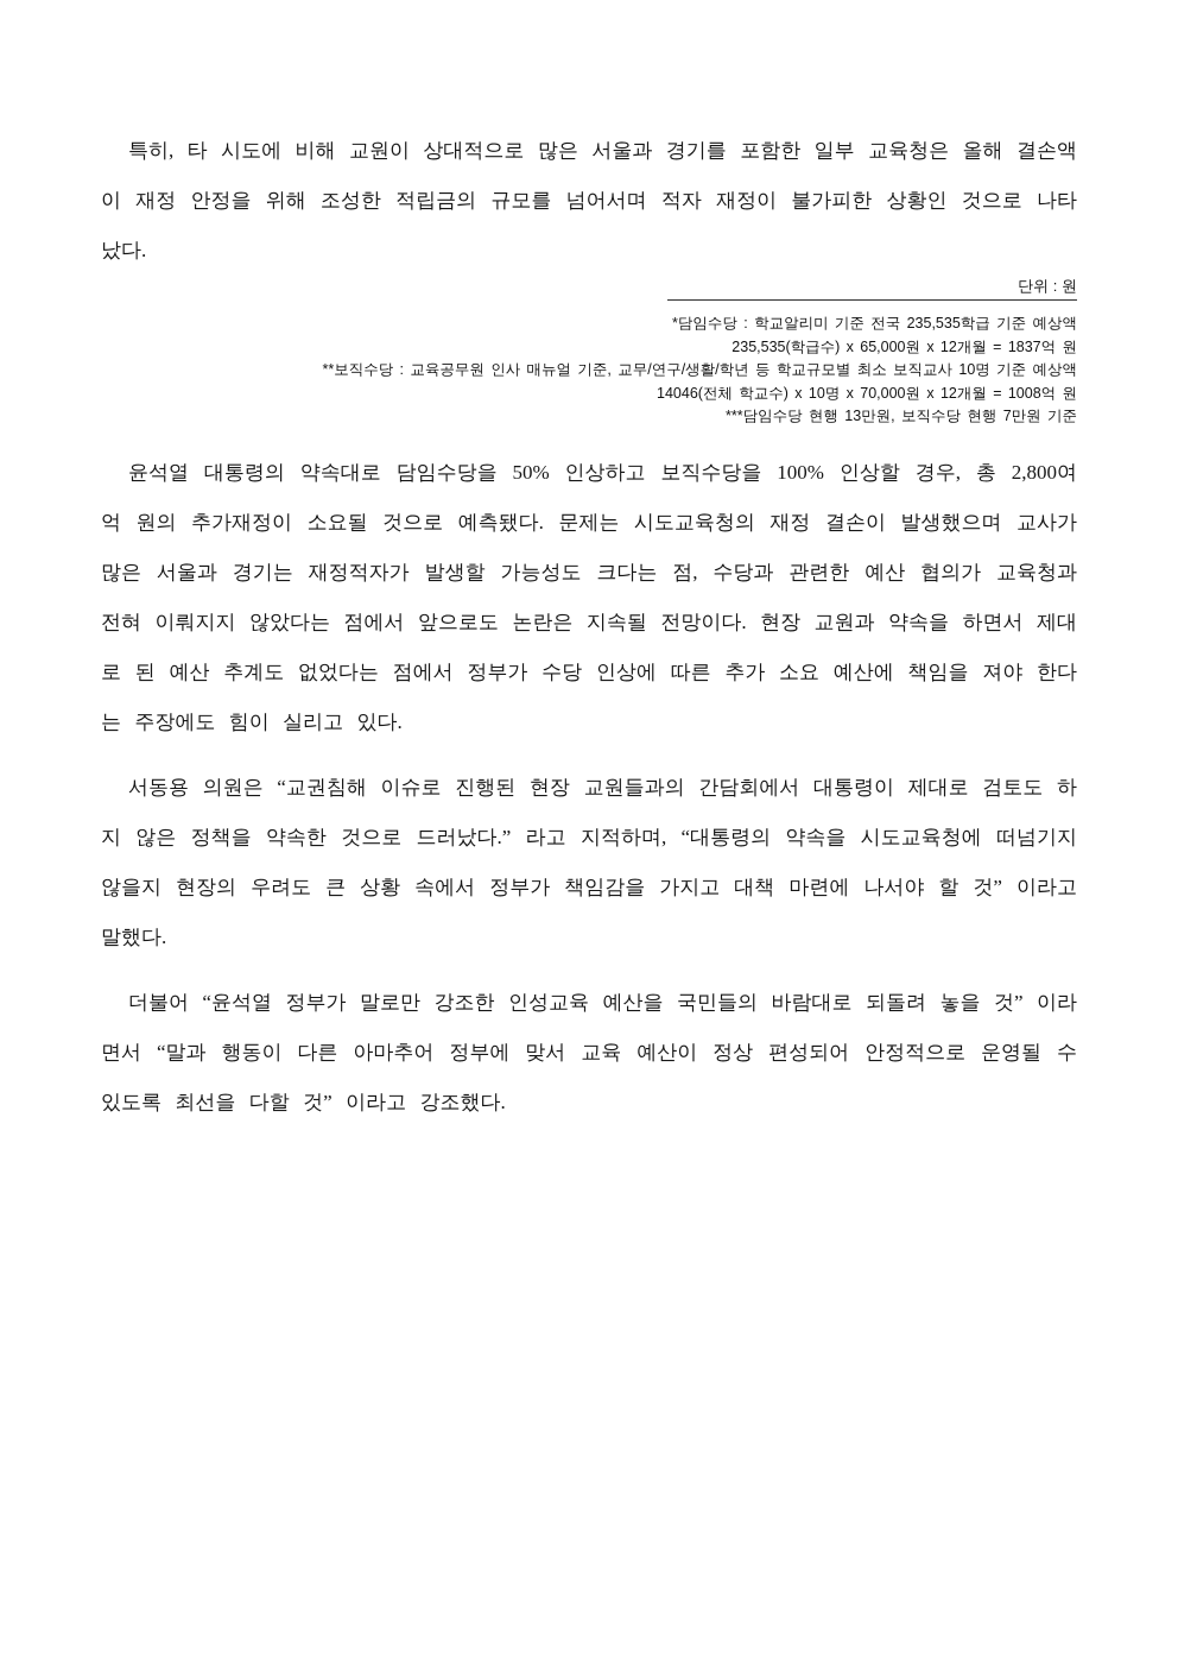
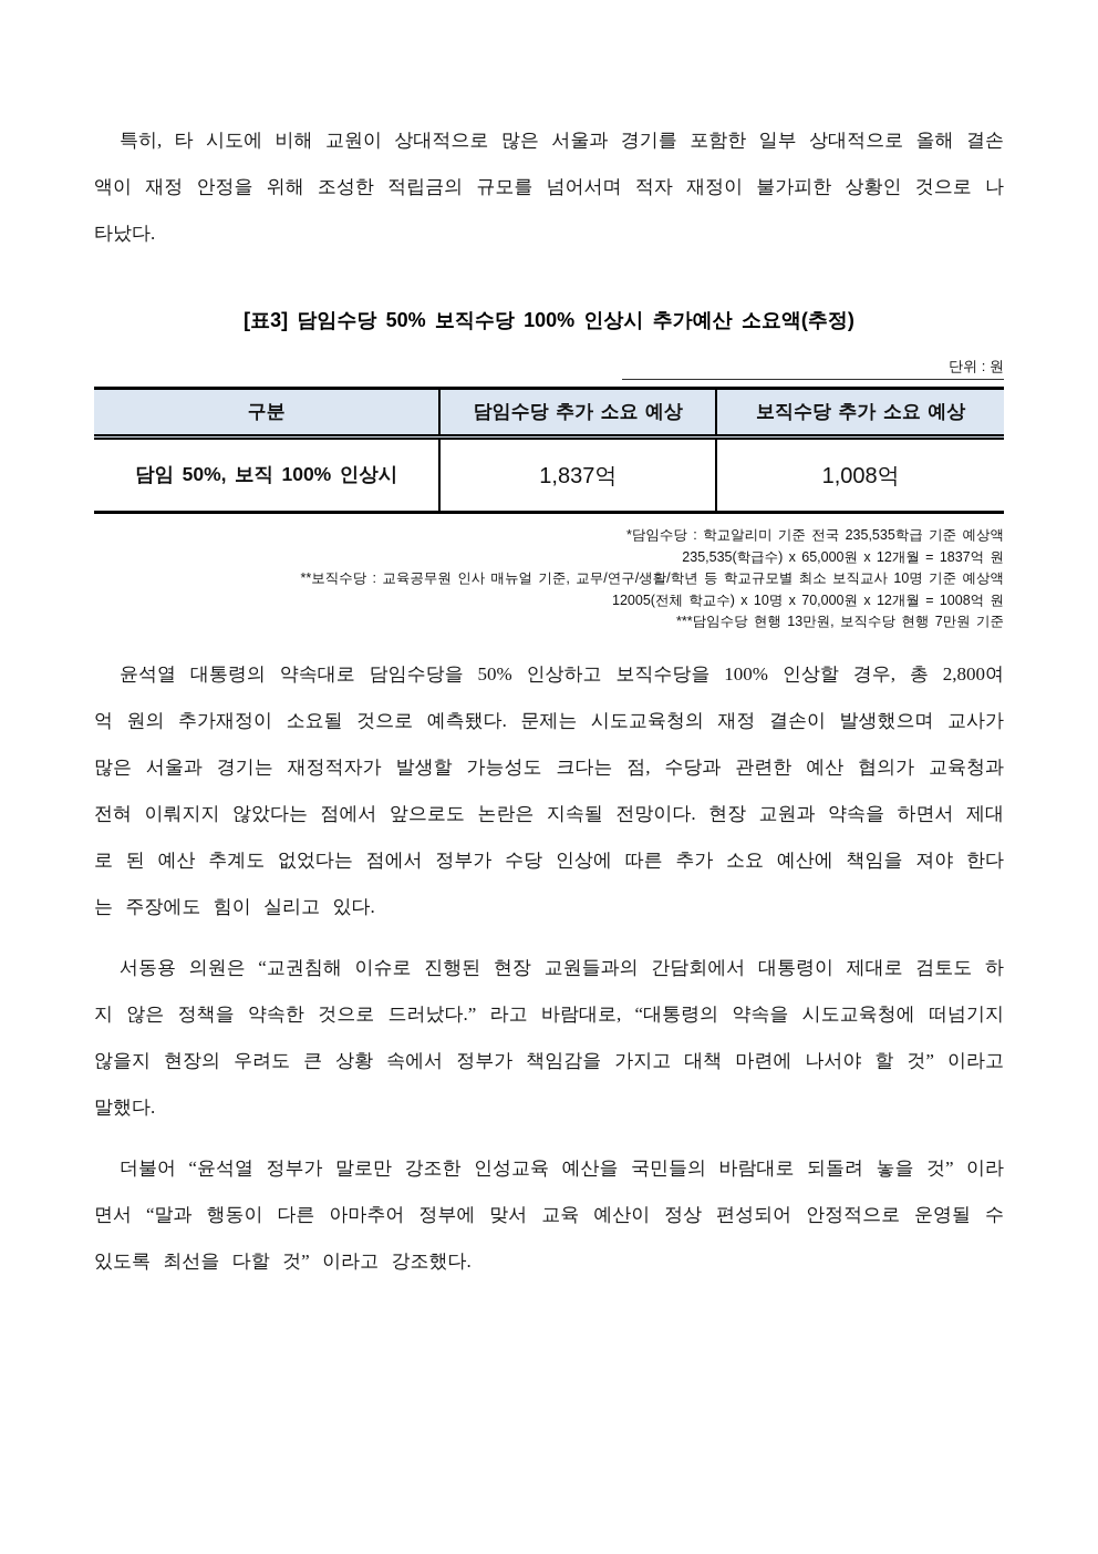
- 특히, 타 시도에 비해 교원이 상대적으로 많은 서울과 경기를 포함한 일부 교육청은 올해 결손액이 재정 안정을 위해 조성한 적립금의 규모를 넘어서며 적자 재정이 불가피한 상황인 것으로 나타났다.
+ 특히, 타 시도에 비해 교원이 상대적으로 많은 서울과 경기를 포함한 일부 상대적으로 올해 결손액이 재정 안정을 위해 조성한 적립금의 규모를 넘어서며 적자 재정이 불가피한 상황인 것으로 나타났다.
+ [표3] 담임수당 50% 보직수당 100% 인상시 추가예산 소요액(추정)
  단위 : 원
+ 구분	담임수당 추가 소요 예상	보직수당 추가 소요 예상
+ 담임 50%, 보직 100% 인상시	1,837억	1,008억
  *담임수당 : 학교알리미 기준 전국 235,535학급 기준 예상액
  235,535(학급수) x 65,000원 x 12개월 = 1837억 원
  **보직수당 : 교육공무원 인사 매뉴얼 기준, 교무/연구/생활/학년 등 학교규모별 최소 보직교사 10명 기준 예상액
- 14046(전체 학교수) x 10명 x 70,000원 x 12개월 = 1008억 원
+ 12005(전체 학교수) x 10명 x 70,000원 x 12개월 = 1008억 원
  ***담임수당 현행 13만원, 보직수당 현행 7만원 기준
  윤석열 대통령의 약속대로 담임수당을 50% 인상하고 보직수당을 100% 인상할 경우, 총 2,800여 억 원의 추가재정이 소요될 것으로 예측됐다. 문제는 시도교육청의 재정 결손이 발생했으며 교사가 많은 서울과 경기는 재정적자가 발생할 가능성도 크다는 점, 수당과 관련한 예산 협의가 교육청과 전혀 이뤄지지 않았다는 점에서 앞으로도 논란은 지속될 전망이다. 현장 교원과 약속을 하면서 제대로 된 예산 추계도 없었다는 점에서 정부가 수당 인상에 따른 추가 소요 예산에 책임을 져야 한다는 주장에도 힘이 실리고 있다.
- 서동용 의원은 “교권침해 이슈로 진행된 현장 교원들과의 간담회에서 대통령이 제대로 검토도 하지 않은 정책을 약속한 것으로 드러났다.” 라고 지적하며, “대통령의 약속을 시도교육청에 떠넘기지 않을지 현장의 우려도 큰 상황 속에서 정부가 책임감을 가지고 대책 마련에 나서야 할 것” 이라고 말했다.
+ 서동용 의원은 “교권침해 이슈로 진행된 현장 교원들과의 간담회에서 대통령이 제대로 검토도 하지 않은 정책을 약속한 것으로 드러났다.” 라고 바람대로, “대통령의 약속을 시도교육청에 떠넘기지 않을지 현장의 우려도 큰 상황 속에서 정부가 책임감을 가지고 대책 마련에 나서야 할 것” 이라고 말했다.
  더불어 “윤석열 정부가 말로만 강조한 인성교육 예산을 국민들의 바람대로 되돌려 놓을 것” 이라면서 “말과 행동이 다른 아마추어 정부에 맞서 교육 예산이 정상 편성되어 안정적으로 운영될 수 있도록 최선을 다할 것” 이라고 강조했다.
